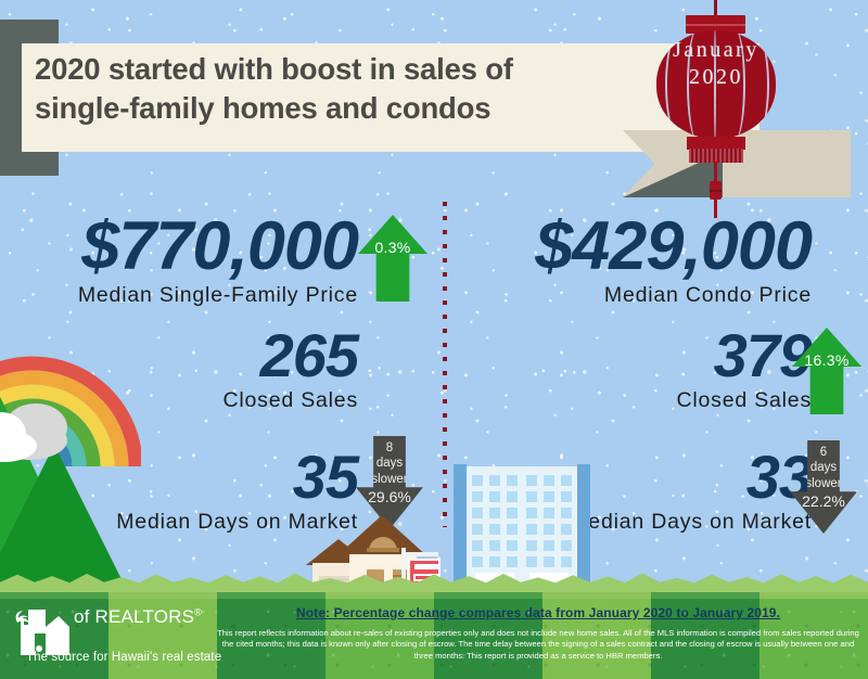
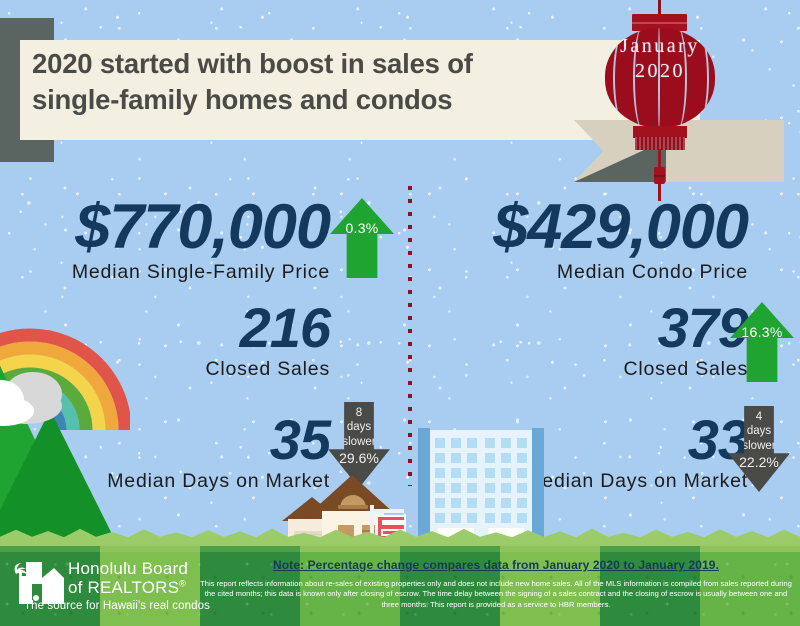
  2020 started with boost in sales of
  single-family homes and condos
  January
  2020
  $770,000
  Median Single-Family Price
  0.3%
- 265
+ 216
  Closed Sales
  35
  Median Days on Market
  8
  days
  slower
  29.6%
  $429,000
  Median Condo Price
  379
  Closed Sales
  16.3%
  33
  edian Days on Market
- 6
+ 4
  days
  slower
  22.2%
+ Honolulu Board
  of REALTORS®
- The source for Hawaii's real estate
+ The source for Hawaii's real condos
  Note: Percentage change compares data from January 2020 to January 2019.
  This report reflects information about re-sales of existing properties only and does not include new home sales. All of the MLS information is compiled from sales reported during the cited months; this data is known only after closing of escrow. The time delay between the signing of a sales contract and the closing of escrow is usually between one and three months. This report is provided as a service to HBR members.
